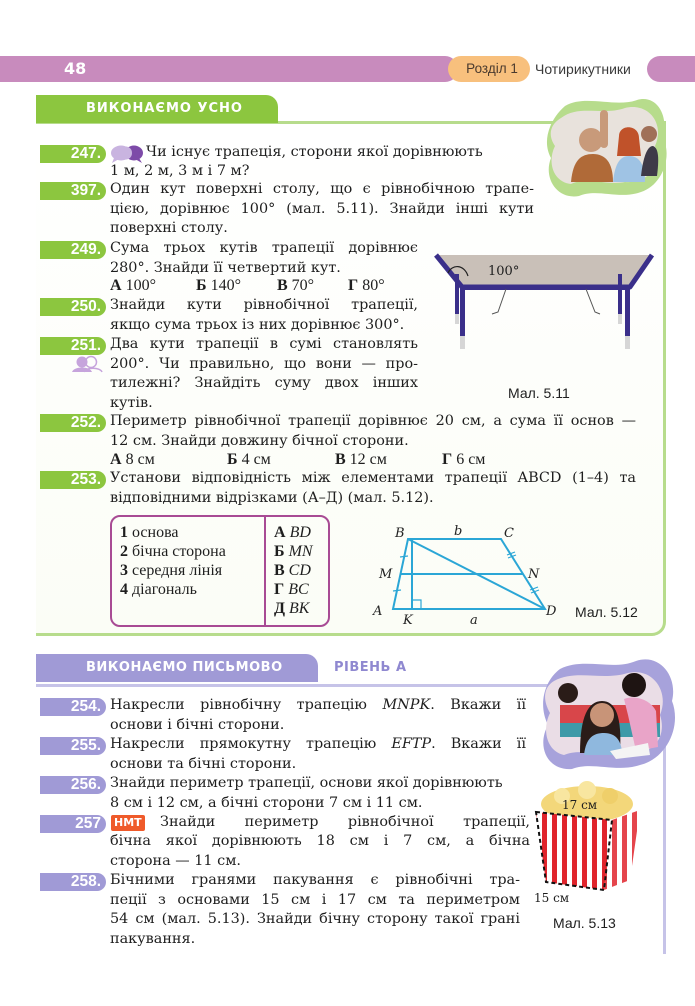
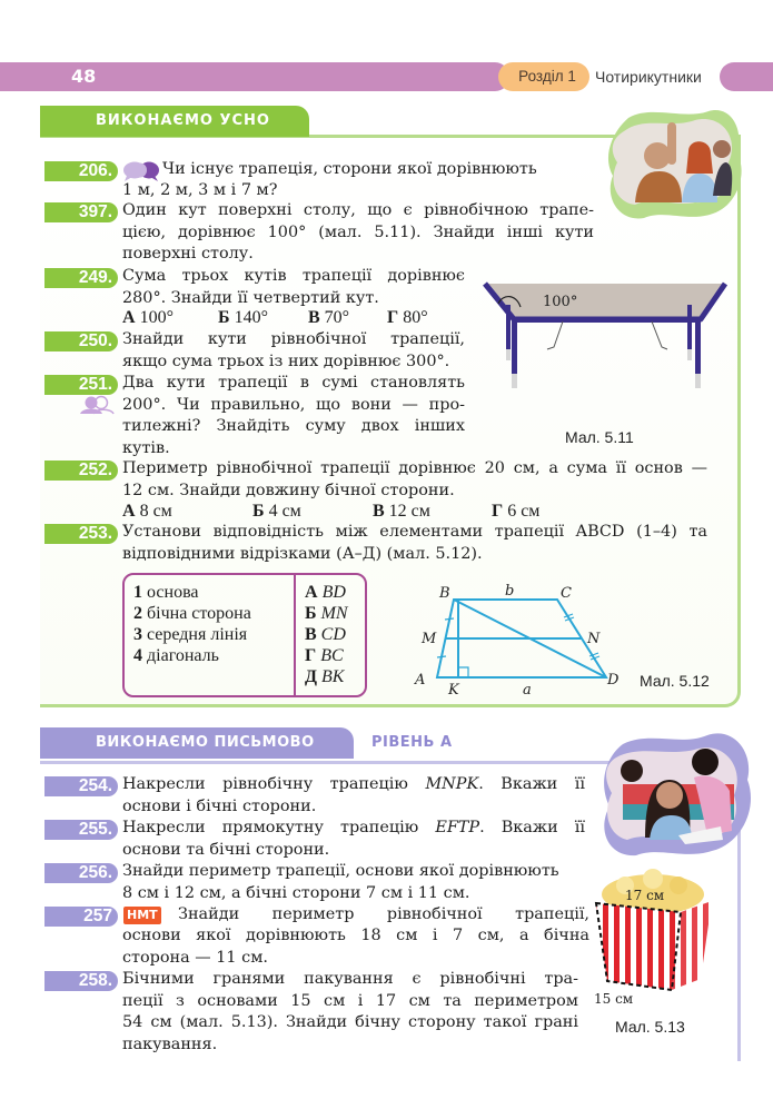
  48
  Розділ 1
  Чотирикутники
  ВИКОНАЄМО УСНО
- 247.
+ 206.
  Чи існує трапеція, сторони якої дорівнюють
  1 м, 2 м, 3 м і 7 м?
  397.
  Один кут поверхні столу, що є рівнобічною трапе-
  цією, дорівнює 100° (мал. 5.11). Знайди інші кути
  поверхні столу.
  249.
  Сума трьох кутів трапеції дорівнює
  280°. Знайди її четвертий кут.
  А 100°
  Б 140°
  В 70°
  Г 80°
  250.
  Знайди кути рівнобічної трапеції,
  якщо сума трьох із них дорівнює 300°.
  251.
  Два кути трапеції в сумі становлять
  200°. Чи правильно, що вони — про-
  тилежні? Знайдіть суму двох інших
  кутів.
  100°
  Мал. 5.11
  252.
  Периметр рівнобічної трапеції дорівнює 20 см, а сума її основ —
  12 см. Знайди довжину бічної сторони.
  А 8 см
  Б 4 см
  В 12 см
  Г 6 см
  253.
  Установи відповідність між елементами трапеції ABCD (1–4) та
  відповідними відрізками (А–Д) (мал. 5.12).
  1 основа
  2 бічна сторона
  3 середня лінія
  4 діагональ
  А BD
  Б MN
  В CD
  Г BC
  Д BK
  B
  b
  C
  M
  N
  A
  K
  a
  D
  Мал. 5.12
  ВИКОНАЄМО ПИСЬМОВО
  РІВЕНЬ А
  254.
  Накресли рівнобічну трапецію MNPK. Вкажи її
  основи і бічні сторони.
  255.
  Накресли прямокутну трапецію EFTP. Вкажи її
  основи та бічні сторони.
  256.
  Знайди периметр трапеції, основи якої дорівнюють
  8 см і 12 см, а бічні сторони 7 см і 11 см.
  257
  НМТ
  Знайди периметр рівнобічної трапеції,
- бічна якої дорівнюють 18 см і 7 см, а бічна
+ основи якої дорівнюють 18 см і 7 см, а бічна
  сторона — 11 см.
  258.
  Бічними гранями пакування є рівнобічні тра-
  пеції з основами 15 см і 17 см та периметром
  54 см (мал. 5.13). Знайди бічну сторону такої грані
  пакування.
  17 см
  15 см
  Мал. 5.13
